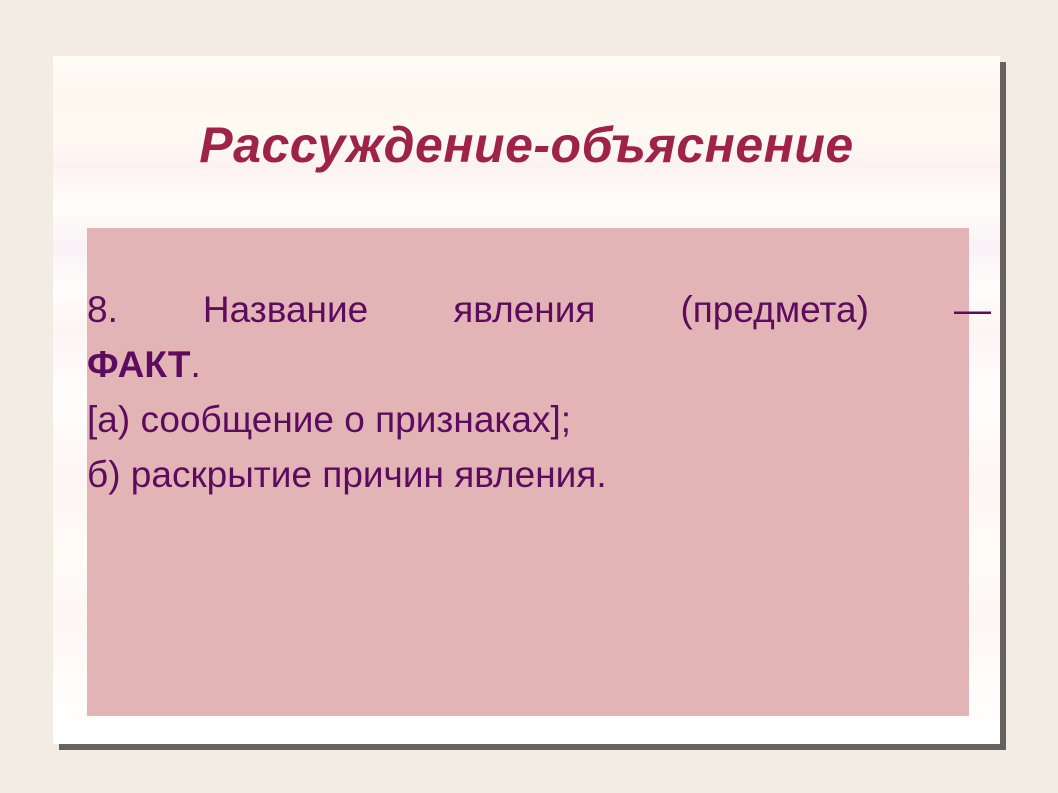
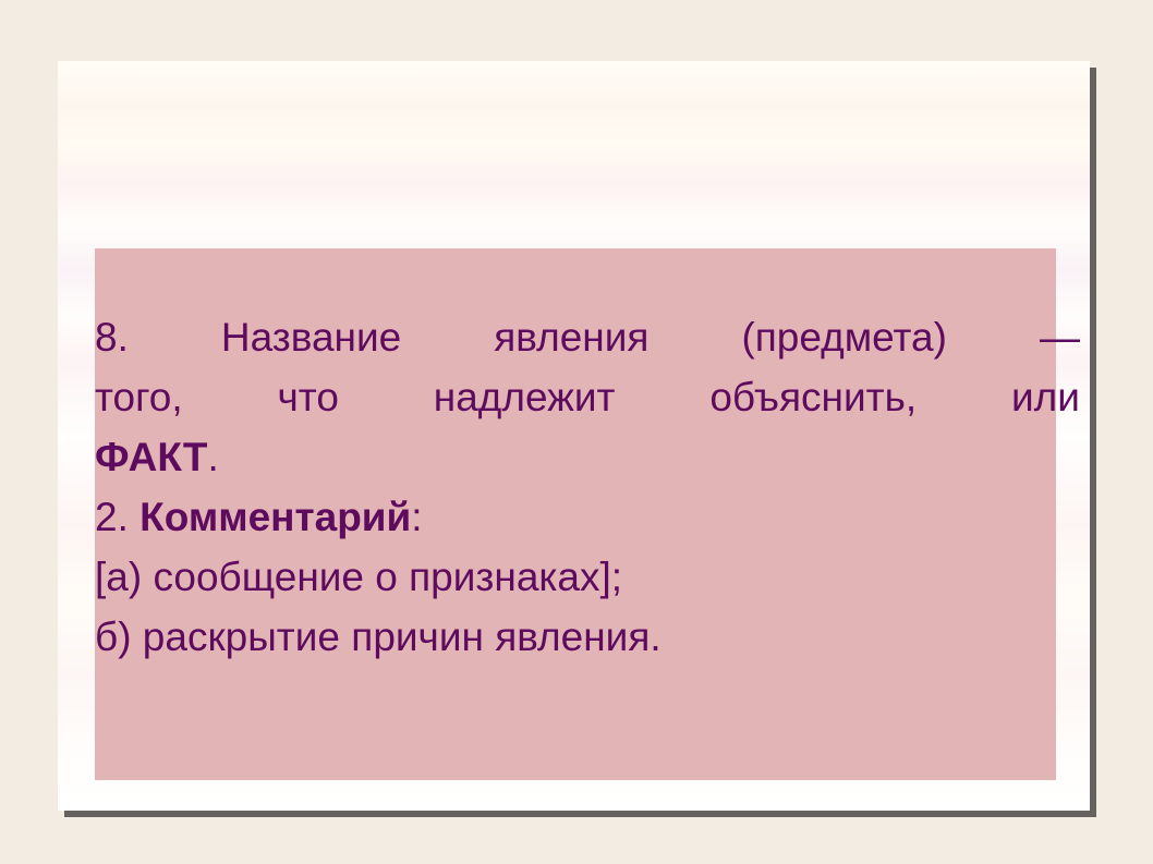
- Рассуждение-объяснение
  8.
  Название
  явления
  (предмета)
  —
+ того,
+ что
+ надлежит
+ объяснить,
+ или
  ФАКТ.
+ 2. Комментарий:
  [а) сообщение о признаках];
  б) раскрытие причин явления.
